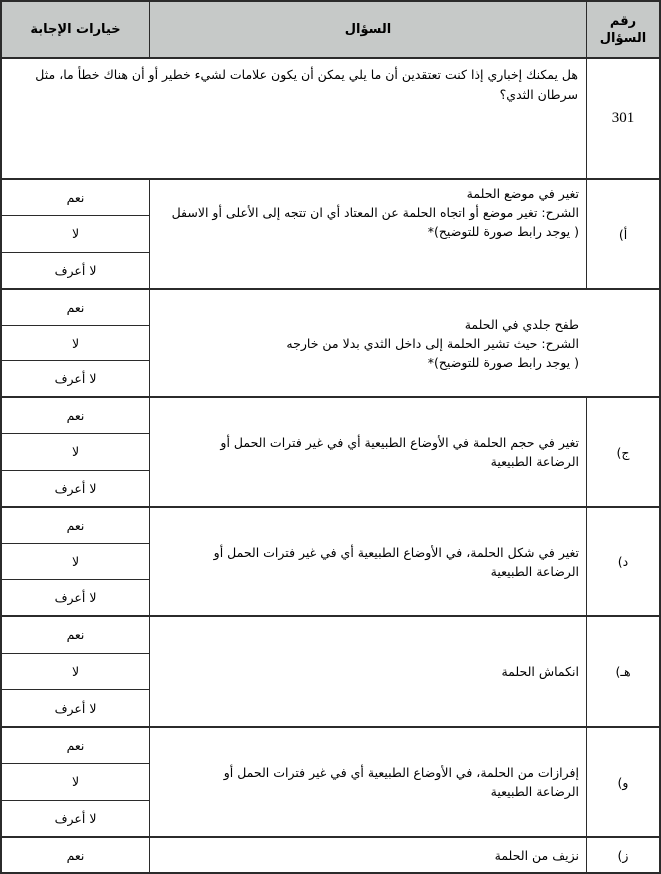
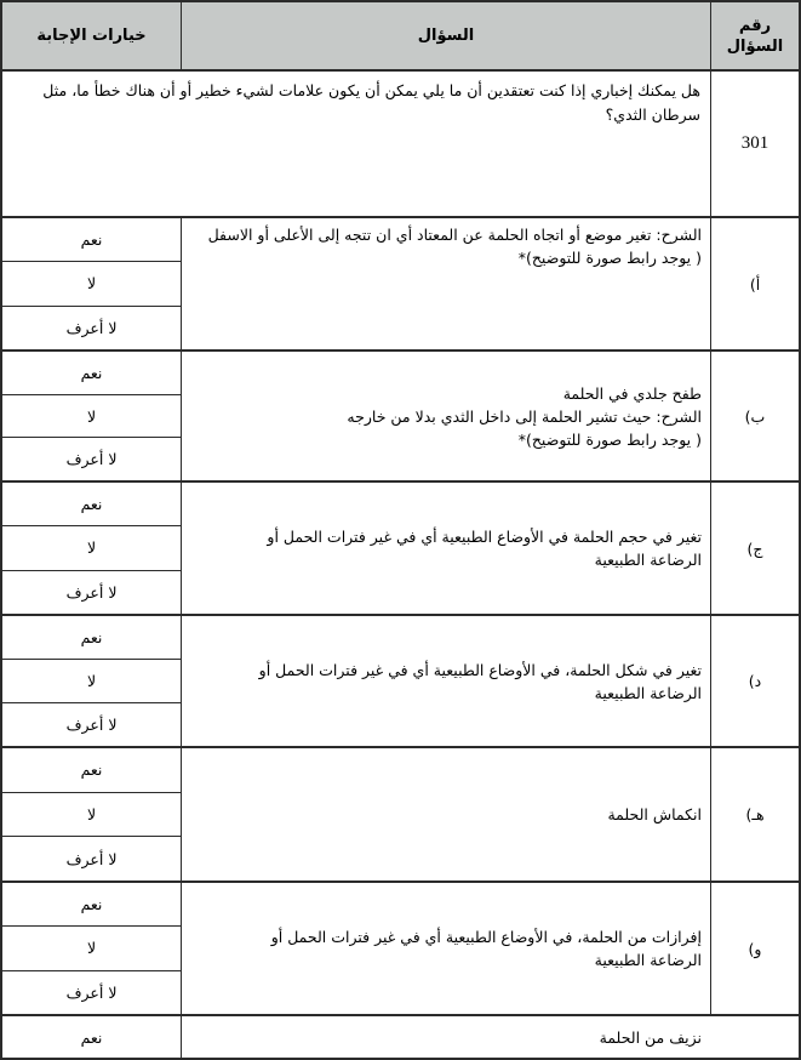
  خيارات الإجابة
  السؤال
  رقم السؤال
  هل يمكنك إخباري إذا كنت تعتقدين أن ما يلي يمكن أن يكون علامات لشيء خطير أو أن هناك خطأ ما، مثل
  سرطان الثدي؟
  301
  نعم
  لا
  لا أعرف
- تغير في موضع الحلمة
  الشرح: تغير موضع أو اتجاه الحلمة عن المعتاد أي ان تتجه إلى الأعلى أو الاسفل
  ( يوجد رابط صورة للتوضيح)*
  أ)
  نعم
  لا
  لا أعرف
  طفح جلدي في الحلمة
  الشرح: حيث تشير الحلمة إلى داخل الثدي بدلا من خارجه
  ( يوجد رابط صورة للتوضيح)*
+ ب)
  نعم
  لا
  لا أعرف
  تغير في حجم الحلمة في الأوضاع الطبيعية أي في غير فترات الحمل أو
  الرضاعة الطبيعية
  ج)
  نعم
  لا
  لا أعرف
  تغير في شكل الحلمة، في الأوضاع الطبيعية أي في غير فترات الحمل أو
  الرضاعة الطبيعية
  د)
  نعم
  لا
  لا أعرف
  انكماش الحلمة
  هـ)
  نعم
  لا
  لا أعرف
  إفرازات من الحلمة، في الأوضاع الطبيعية أي في غير فترات الحمل أو
  الرضاعة الطبيعية
  و)
  نعم
  نزيف من الحلمة
- ز)
